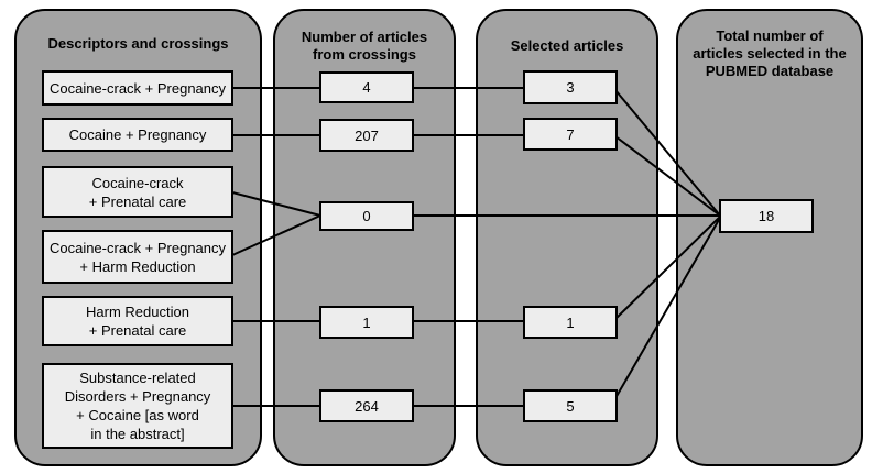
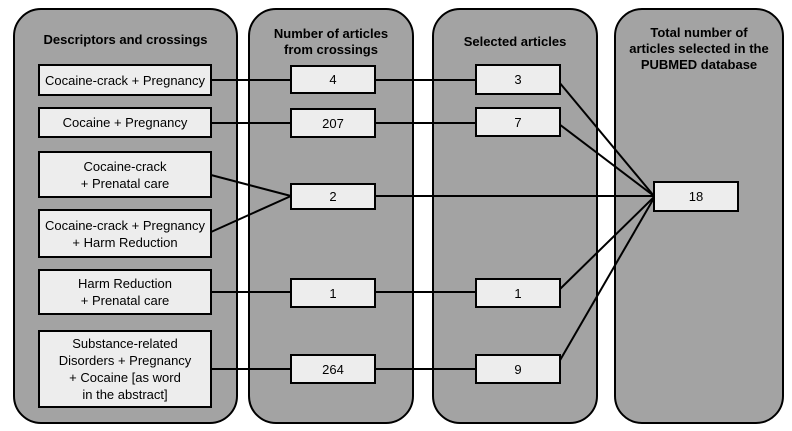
  Descriptors and crossings
  Number of articles
  from crossings
  Selected articles
  Total number of
  articles selected in the
  PUBMED database
  Cocaine-crack + Pregnancy
  Cocaine + Pregnancy
  Cocaine-crack
  + Prenatal care
  Cocaine-crack + Pregnancy
  + Harm Reduction
  Harm Reduction
  + Prenatal care
  Substance-related
  Disorders + Pregnancy
  + Cocaine [as word
  in the abstract]
  4
  207
- 0
+ 2
  1
  264
  3
  7
  1
- 5
+ 9
  18
